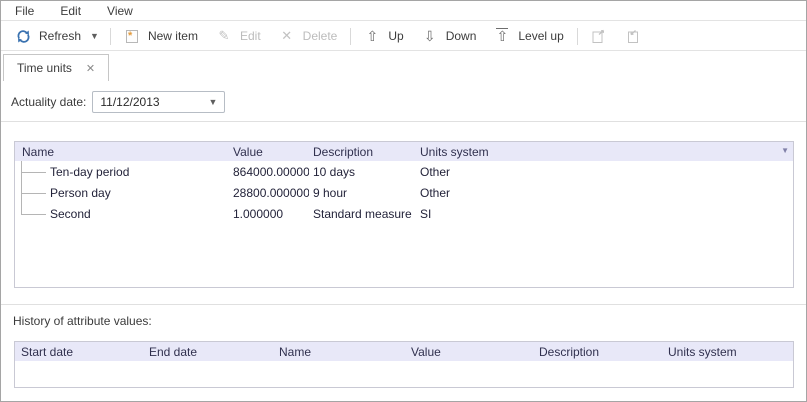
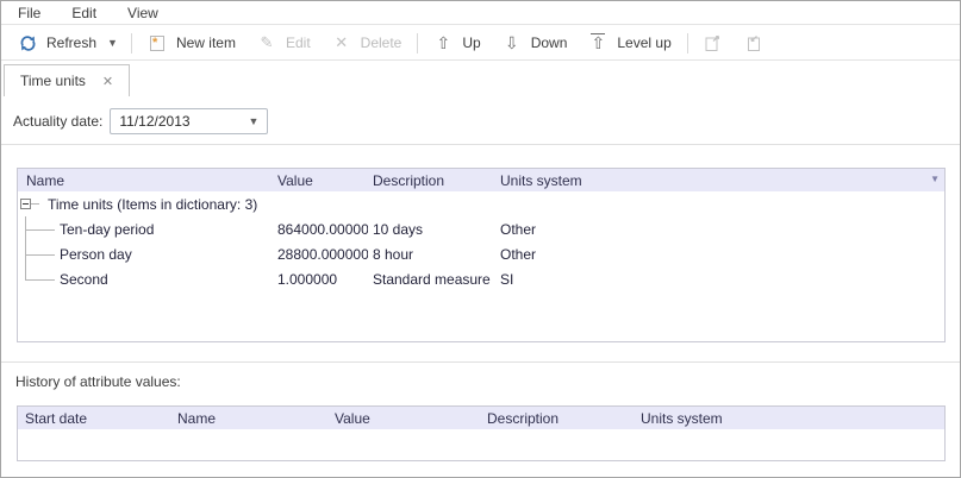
  File
  Edit
  View
  Refresh
  ▼
  *
  New item
  ✎
  Edit
  ✕
  Delete
  ⇧
  Up
  ⇩
  Down
  ⇧
  Level up
  Time units
  ✕
  Actuality date:
  11/12/2013
  ▼
  Name
  Value
  Description
  Units system
  ▼
+ Time units (Items in dictionary: 3)
  Ten-day period
  864000.00000
  10 days
  Other
  Person day
  28800.000000
- 9 hour
+ 8 hour
  Other
  Second
  1.000000
  Standard measure
  SI
  History of attribute values:
  Start date
- End date
  Name
  Value
  Description
  Units system
